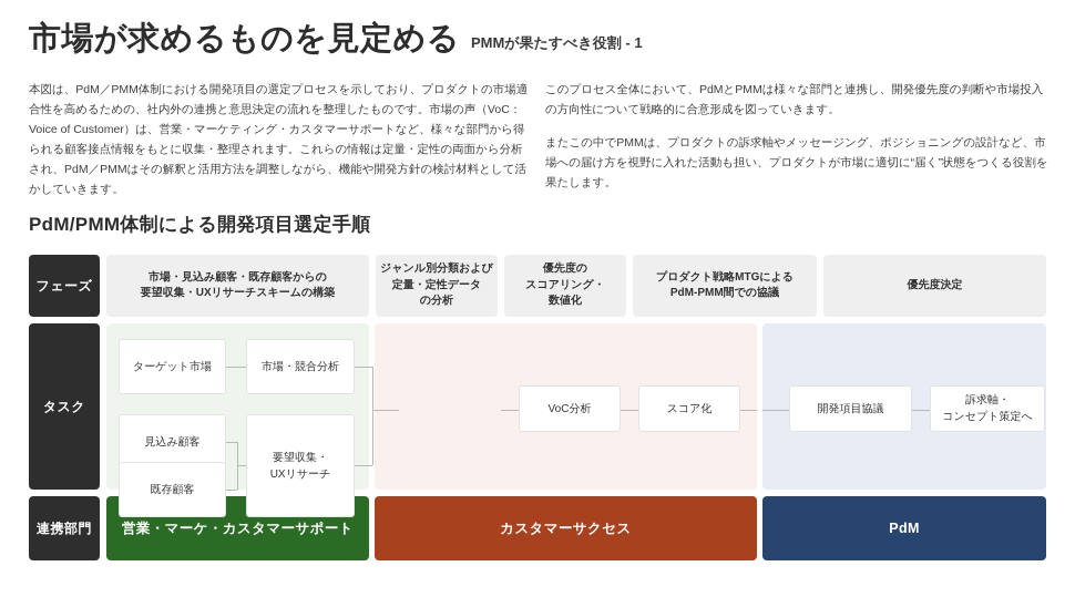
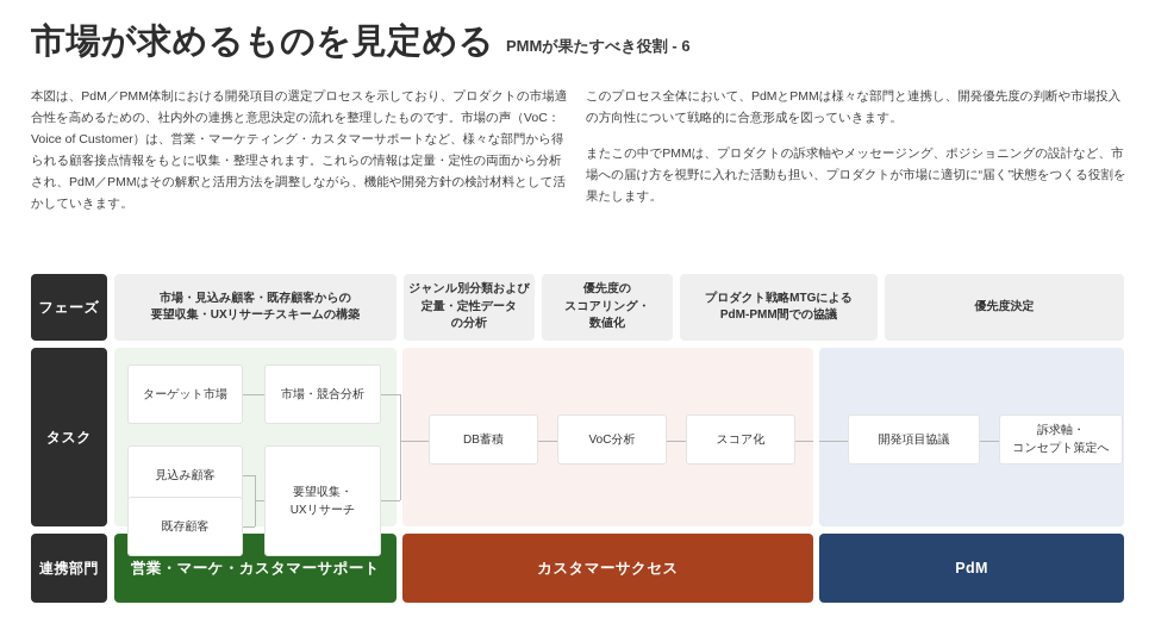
  市場が求めるものを見定める
- PMMが果たすべき役割 - 1
+ PMMが果たすべき役割 - 6
  本図は、PdM／PMM体制における開発項目の選定プロセスを示しており、プロダクトの市場適合性を高めるための、社内外の連携と意思決定の流れを整理したものです。市場の声（VoC：Voice of Customer）は、営業・マーケティング・カスタマーサポートなど、様々な部門から得られる顧客接点情報をもとに収集・整理されます。これらの情報は定量・定性の両面から分析され、PdM／PMMはその解釈と活用方法を調整しながら、機能や開発方針の検討材料として活かしていきます。
  このプロセス全体において、PdMとPMMは様々な部門と連携し、開発優先度の判断や市場投入の方向性について戦略的に合意形成を図っていきます。
  またこの中でPMMは、プロダクトの訴求軸やメッセージング、ポジショニングの設計など、市場への届け方を視野に入れた活動も担い、プロダクトが市場に適切に“届く”状態をつくる役割を果たします。
- PdM/PMM体制による開発項目選定手順
  フェーズ
  市場・見込み顧客・既存顧客からの
  要望収集・UXリサーチスキームの構築
  ジャンル別分類および
  定量・定性データ
  の分析
  優先度の
  スコアリング・
  数値化
  プロダクト戦略MTGによる
  PdM-PMM間での協議
  優先度決定
  タスク
  ターゲット市場
  見込み顧客
  既存顧客
  市場・競合分析
  要望収集・
  UXリサーチ
+ DB蓄積
  VoC分析
  スコア化
  開発項目協議
  訴求軸・
  コンセプト策定へ
  連携部門
  営業・マーケ・カスタマーサポート
  カスタマーサクセス
  PdM
